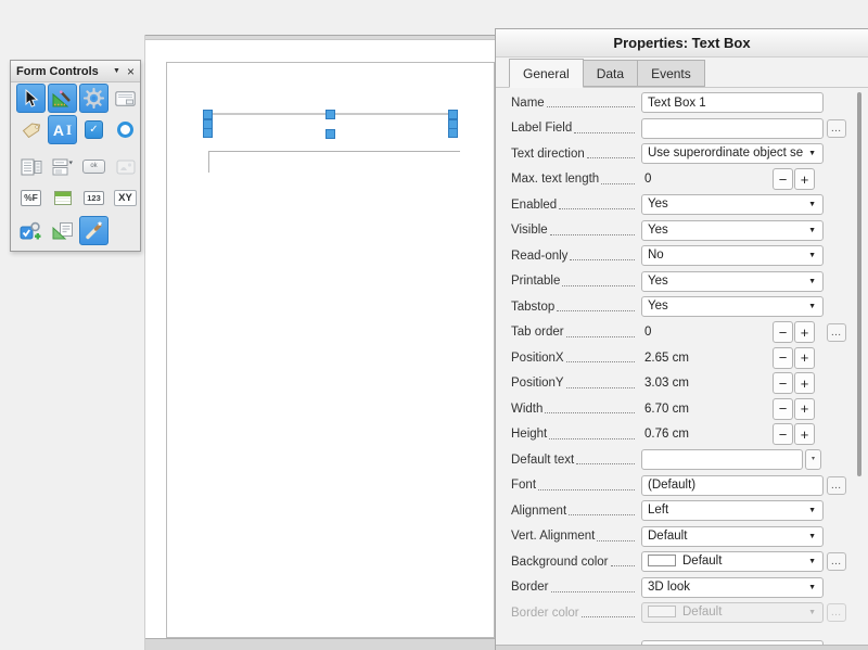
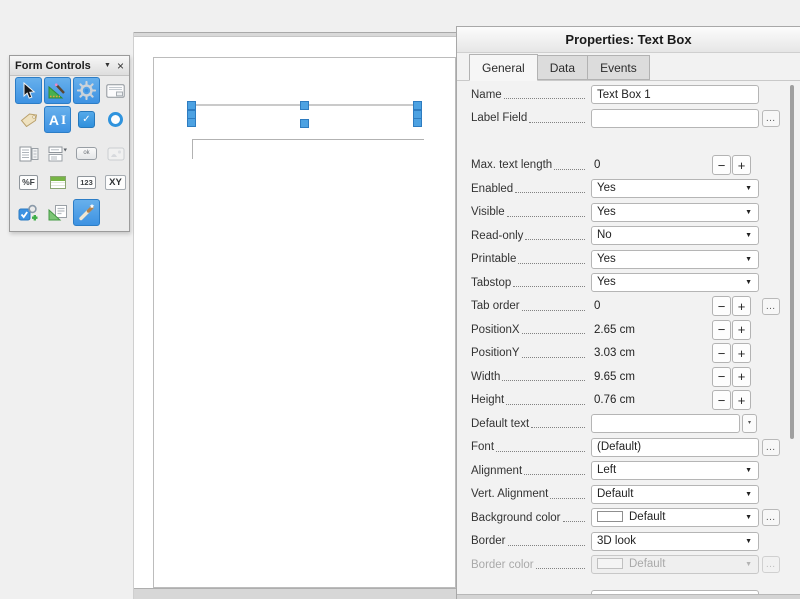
  Form Controls
  ×
  A
  I
  ✓
  %F
  123
  XY
  Properties: Text Box
  General
  Data
  Events
  Name
  Text Box 1
  Label Field
  …
- Text direction
- Use superordinate object se
  Max. text length
  0
  −
  +
  Enabled
  Yes
  Visible
  Yes
  Read-only
  No
  Printable
  Yes
  Tabstop
  Yes
  Tab order
  0
  −
  +
  …
  PositionX
  2.65 cm
  −
  +
  PositionY
  3.03 cm
  −
  +
  Width
- 6.70 cm
+ 9.65 cm
  −
  +
  Height
  0.76 cm
  −
  +
  Default text
  Font
  (Default)
  …
  Alignment
  Left
  Vert. Alignment
  Default
  Background color
  Default
  …
  Border
  3D look
  Border color
  Default
  …
